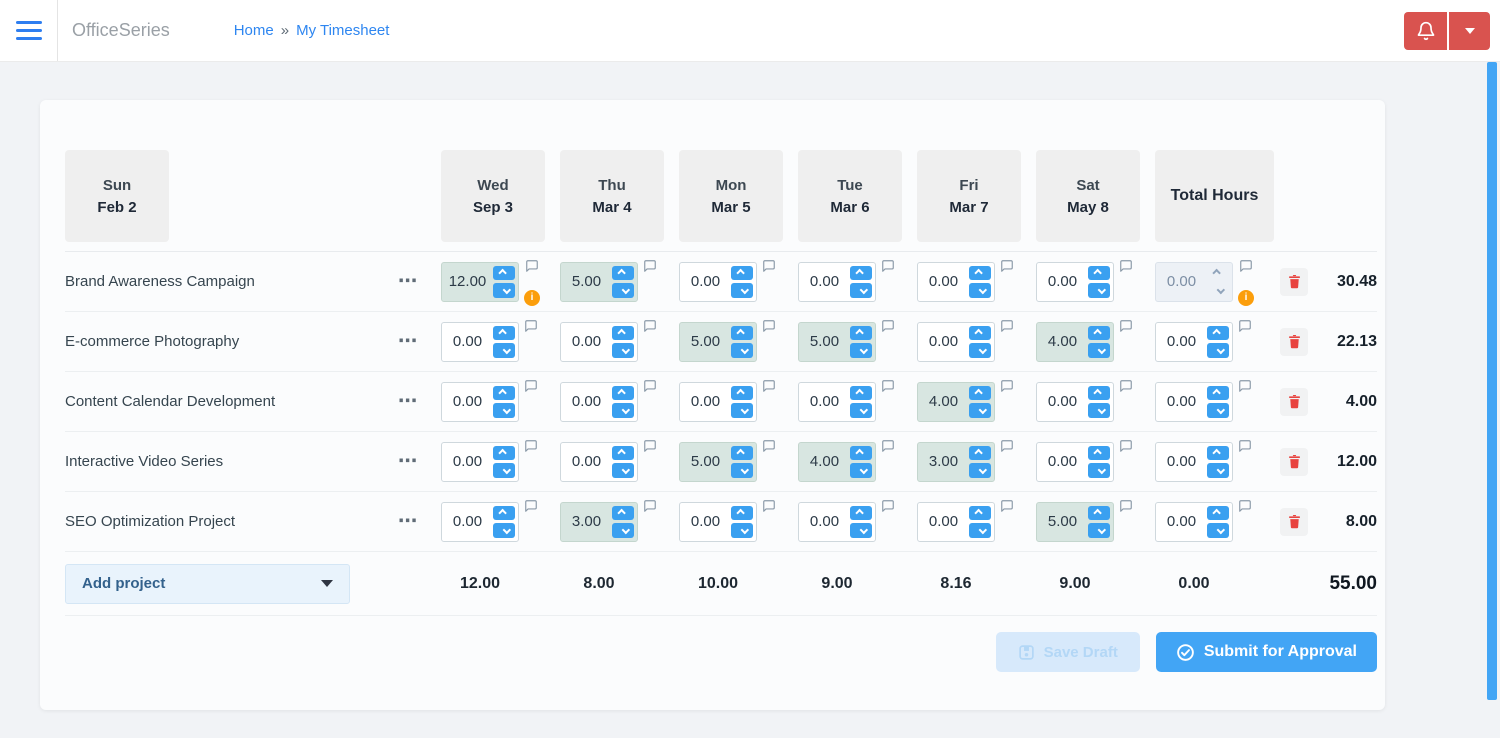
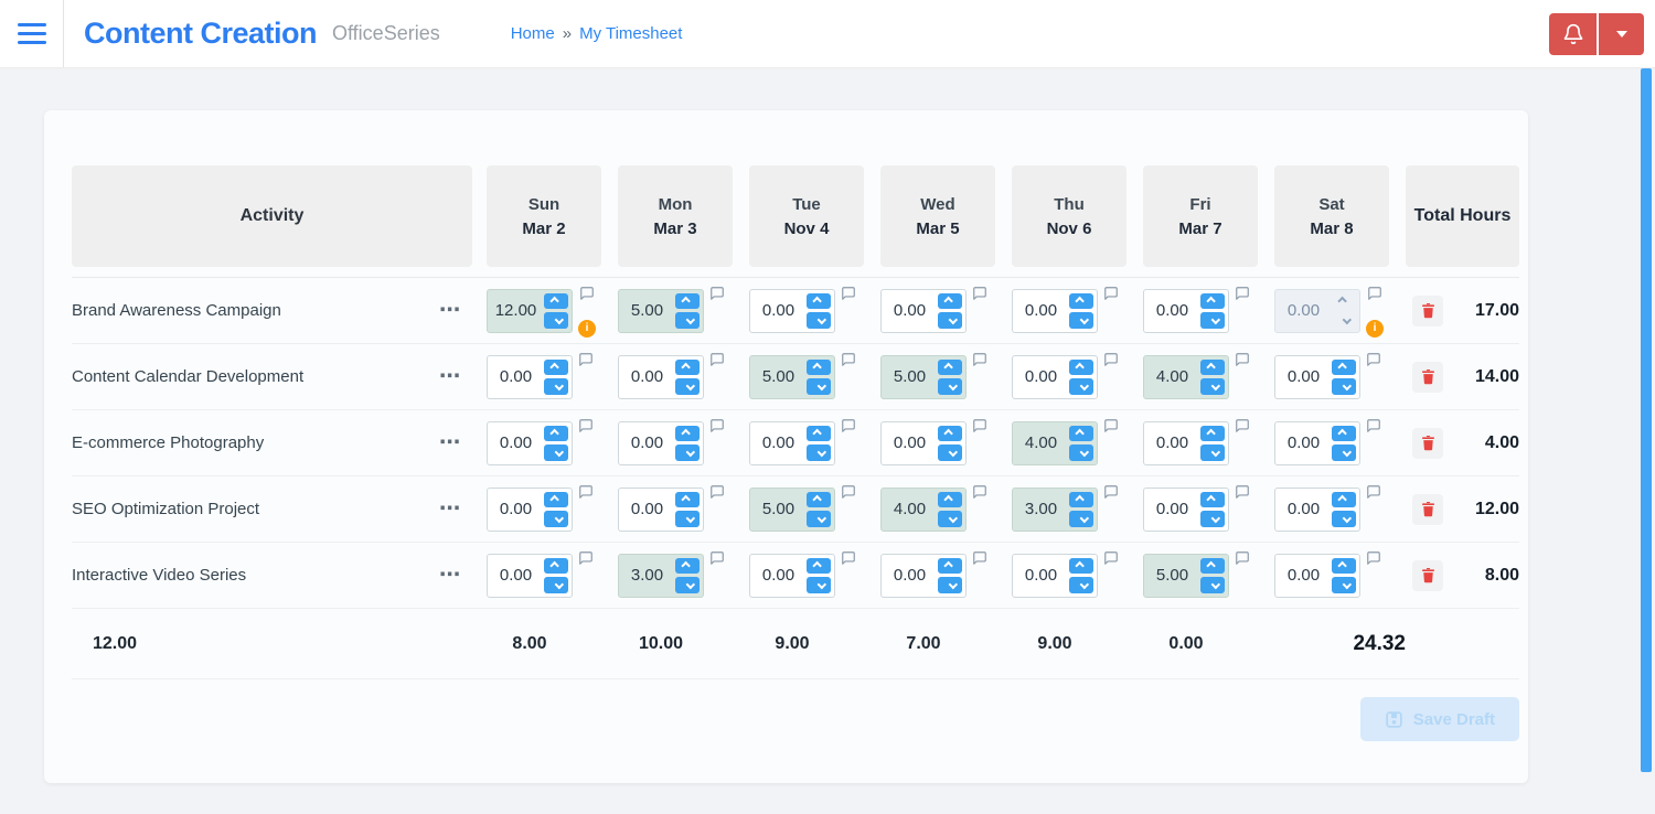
+ Content Creation
  OfficeSeries
  Home
  »
  My Timesheet
+ Activity
  Sun
- Feb 2
+ Mar 2
- Wed
+ Mon
- Sep 3
+ Mar 3
- Thu
+ Tue
- Mar 4
+ Nov 4
- Mon
+ Wed
  Mar 5
- Tue
+ Thu
- Mar 6
+ Nov 6
  Fri
  Mar 7
  Sat
- May 8
+ Mar 8
  Total Hours
  Brand Awareness Campaign
  ⋯
  12.00
  i
  5.00
  0.00
  0.00
  0.00
  0.00
  0.00
  i
- 30.48
+ 17.00
- E-commerce Photography
+ Content Calendar Development
  ⋯
  0.00
  0.00
  5.00
  5.00
  0.00
  4.00
  0.00
- 22.13
+ 14.00
- Content Calendar Development
+ E-commerce Photography
  ⋯
  0.00
  0.00
  0.00
  0.00
  4.00
  0.00
  0.00
  4.00
- Interactive Video Series
+ SEO Optimization Project
  ⋯
  0.00
  0.00
  5.00
  4.00
  3.00
  0.00
  0.00
  12.00
- SEO Optimization Project
+ Interactive Video Series
  ⋯
  0.00
  3.00
  0.00
  0.00
  0.00
  5.00
  0.00
  8.00
- Add project
  12.00
  8.00
  10.00
  9.00
- 8.16
+ 7.00
  9.00
  0.00
- 55.00
+ 24.32
  Save Draft
- Submit for Approval
